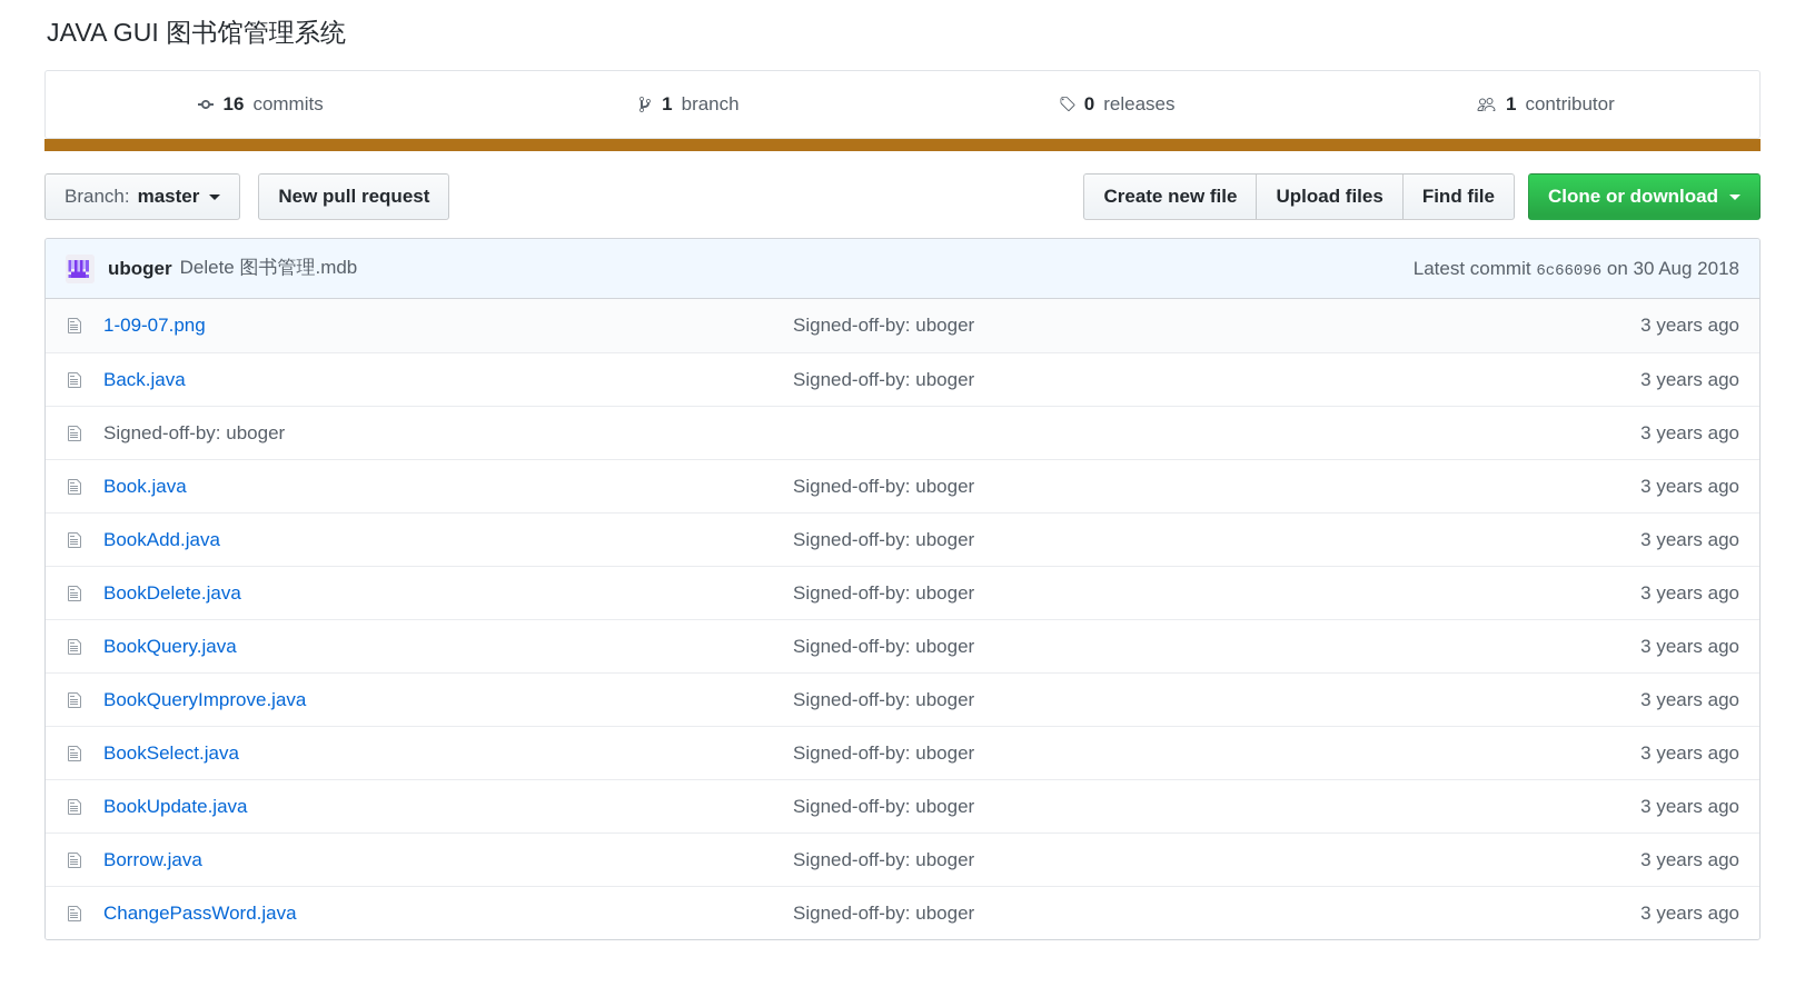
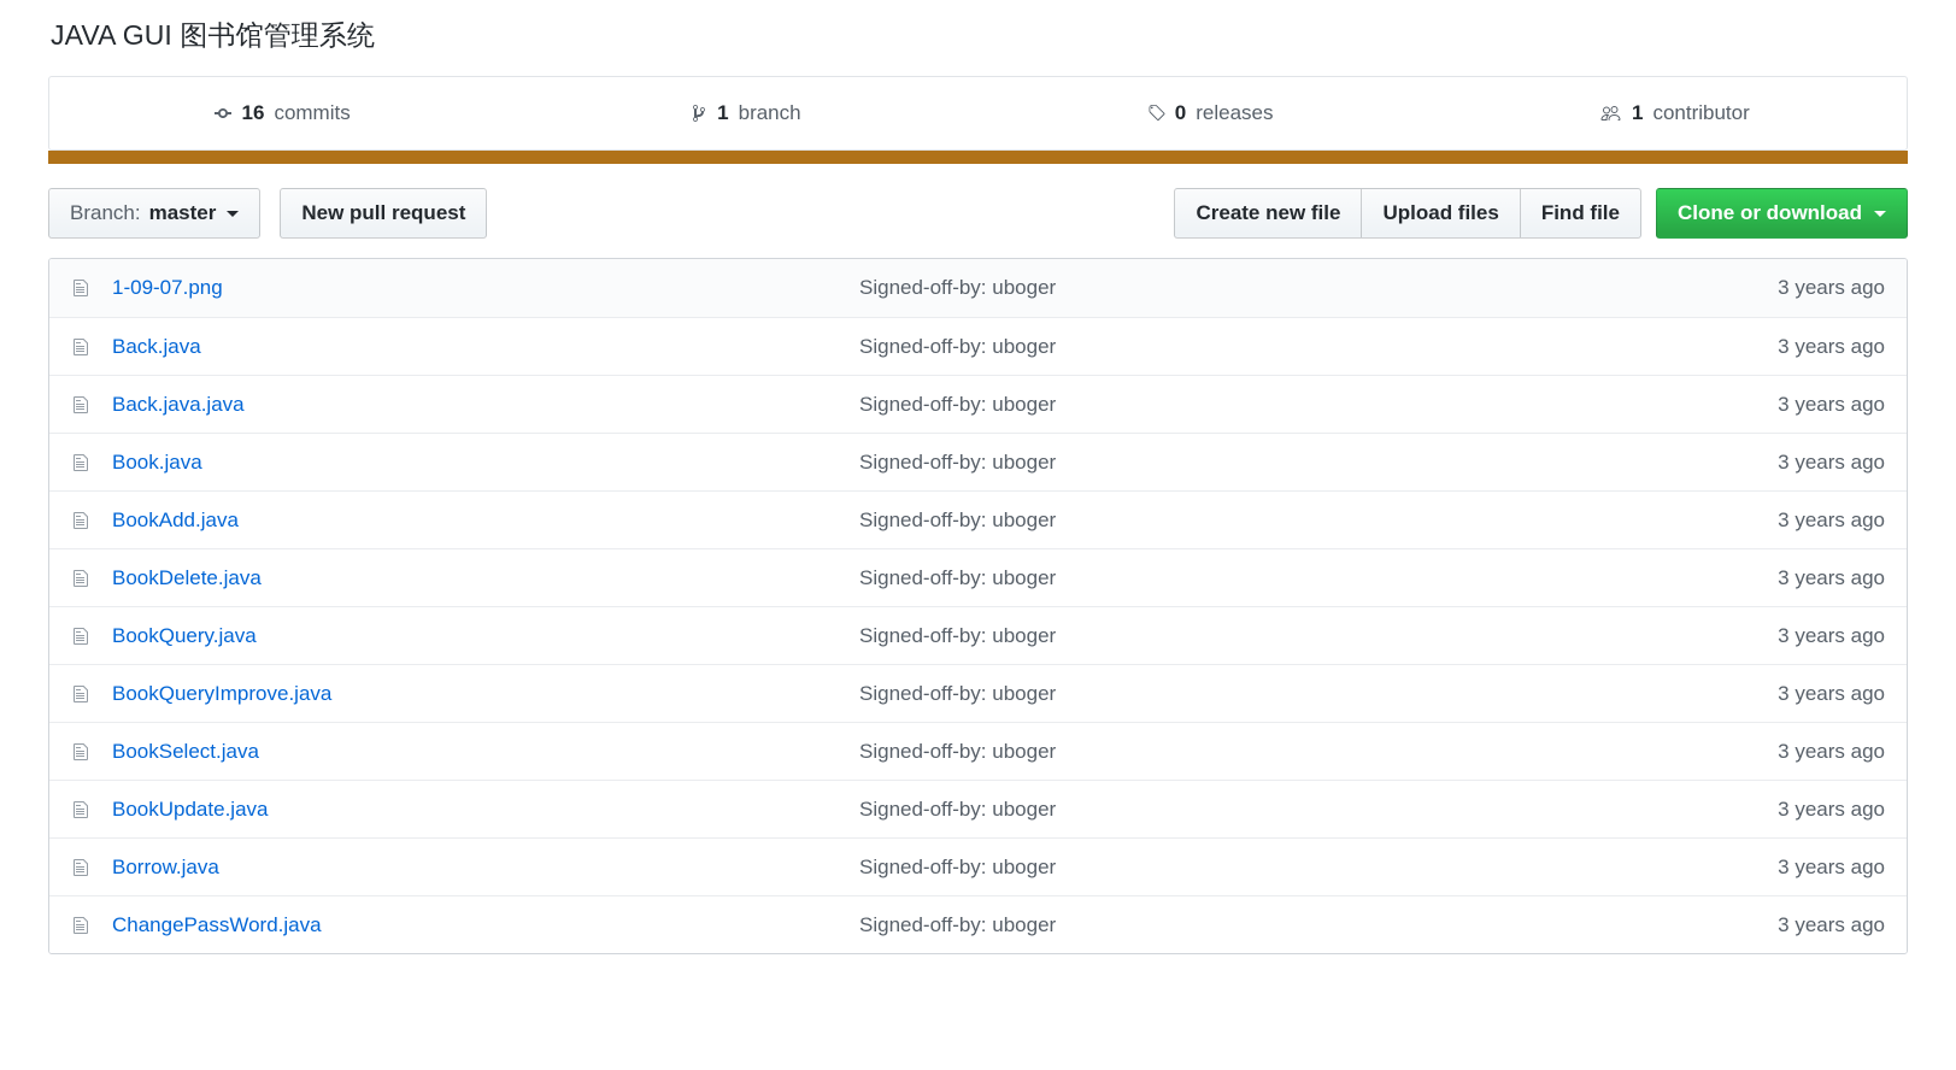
  JAVA GUI 图书馆管理系统
  16
  commits
  1
  branch
  0
  releases
  1
  contributor
  Branch:
  master
  New pull request
  Create new file
  Upload files
  Find file
  Clone or download
- uboger
- Delete 图书管理.mdb
- Latest commit 6c66096 on 30 Aug 2018
  1-09-07.png
  Signed-off-by: uboger
  3 years ago
  Back.java
  Signed-off-by: uboger
  3 years ago
+ Back.java.java
  Signed-off-by: uboger
  3 years ago
  Book.java
  Signed-off-by: uboger
  3 years ago
  BookAdd.java
  Signed-off-by: uboger
  3 years ago
  BookDelete.java
  Signed-off-by: uboger
  3 years ago
  BookQuery.java
  Signed-off-by: uboger
  3 years ago
  BookQueryImprove.java
  Signed-off-by: uboger
  3 years ago
  BookSelect.java
  Signed-off-by: uboger
  3 years ago
  BookUpdate.java
  Signed-off-by: uboger
  3 years ago
  Borrow.java
  Signed-off-by: uboger
  3 years ago
  ChangePassWord.java
  Signed-off-by: uboger
  3 years ago
